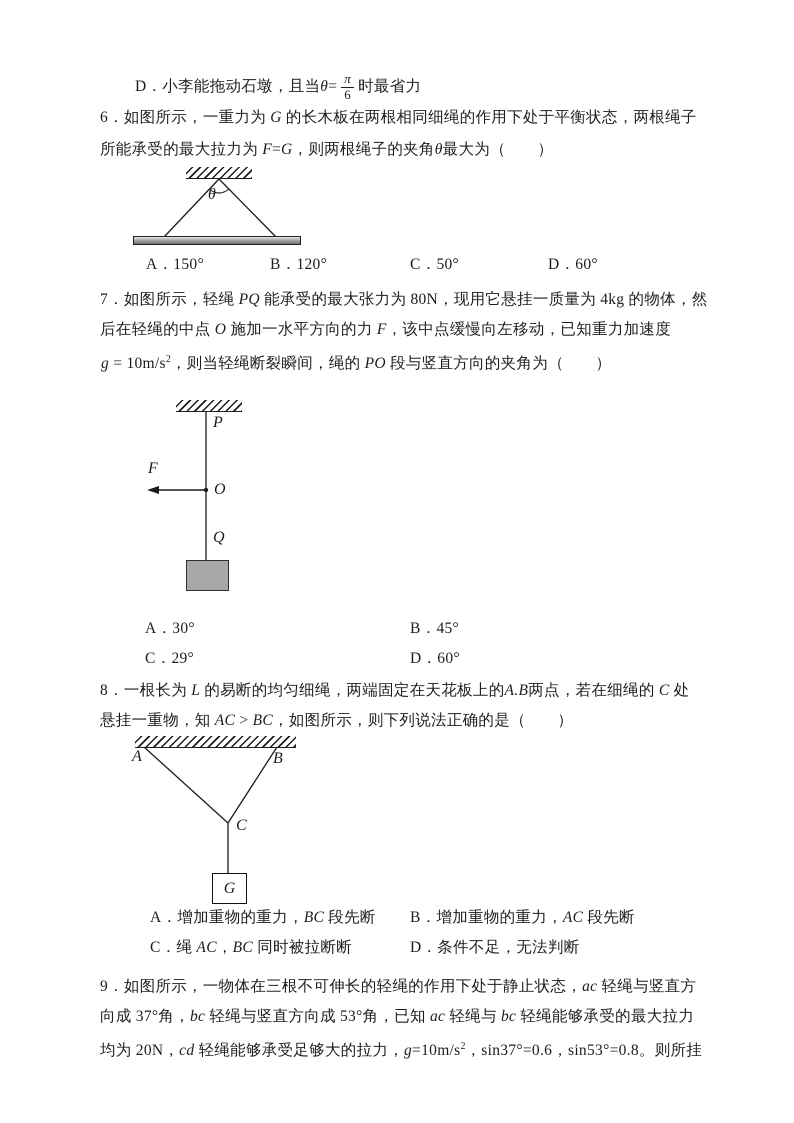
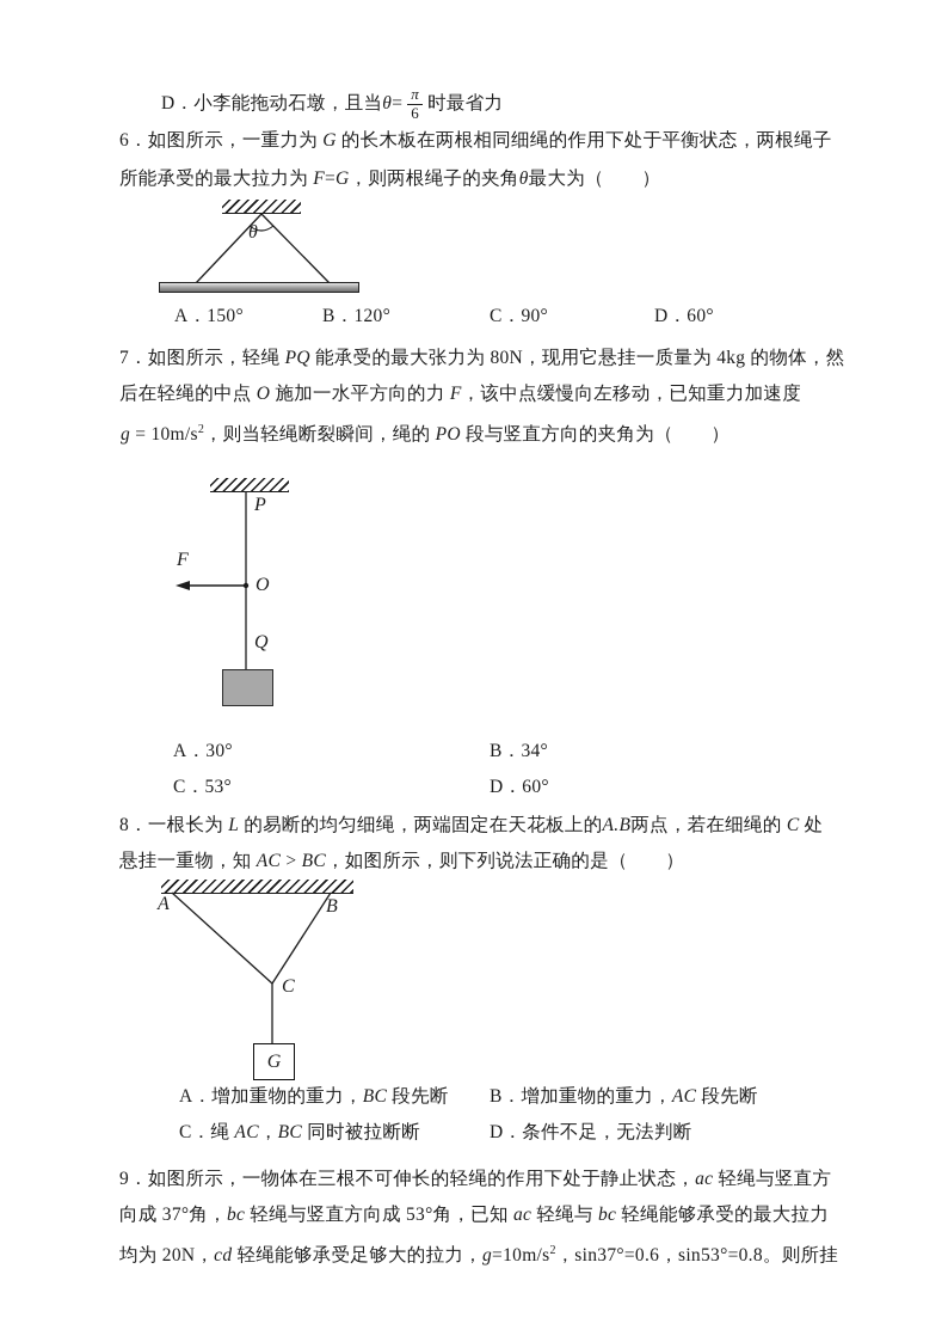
  D．小李能拖动石墩，且当θ=
  π
  6
  时最省力
  6．如图所示，一重力为 G 的长木板在两根相同细绳的作用下处于平衡状态，两根绳子
  所能承受的最大拉力为 F=G，则两根绳子的夹角θ最大为（ ）
  θ
  A．150°
  B．120°
- C．50°
+ C．90°
  D．60°
  7．如图所示，轻绳 PQ 能承受的最大张力为 80N，现用它悬挂一质量为 4kg 的物体，然
  后在轻绳的中点 O 施加一水平方向的力 F，该中点缓慢向左移动，已知重力加速度
  g = 10m/s2，则当轻绳断裂瞬间，绳的 PO 段与竖直方向的夹角为（ ）
  P
  F
  O
  Q
  A．30°
- B．45°
+ B．34°
- C．29°
+ C．53°
  D．60°
  8．一根长为 L 的易断的均匀细绳，两端固定在天花板上的A.B两点，若在细绳的 C 处
  悬挂一重物，知 AC > BC，如图所示，则下列说法正确的是（ ）
  A
  B
  C
  G
  A．增加重物的重力，BC 段先断
  B．增加重物的重力，AC 段先断
  C．绳 AC，BC 同时被拉断断
  D．条件不足，无法判断
  9．如图所示，一物体在三根不可伸长的轻绳的作用下处于静止状态，ac 轻绳与竖直方
  向成 37°角，bc 轻绳与竖直方向成 53°角，已知 ac 轻绳与 bc 轻绳能够承受的最大拉力
  均为 20N，cd 轻绳能够承受足够大的拉力，g=10m/s2，sin37°=0.6，sin53°=0.8。则所挂
